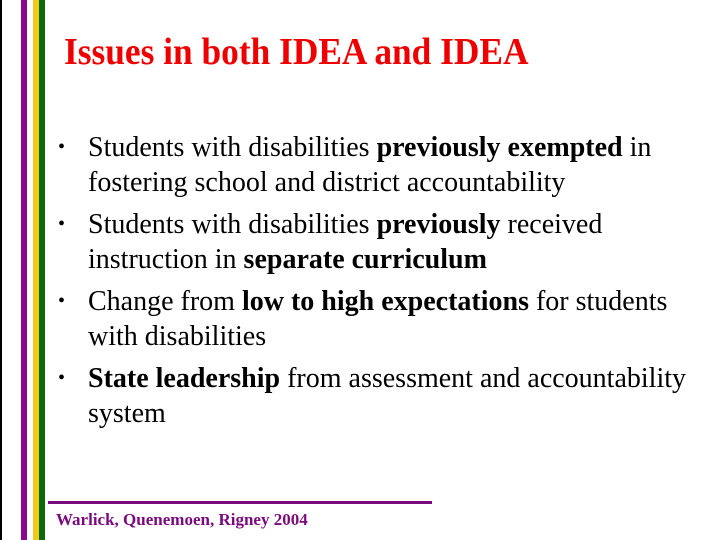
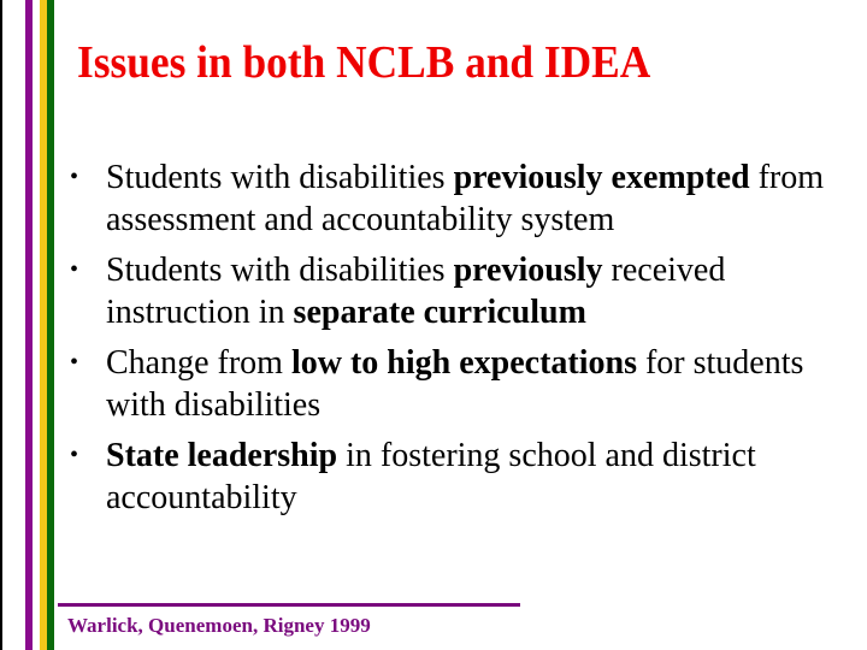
- Issues in both IDEA and IDEA
+ Issues in both NCLB and IDEA
  •
- Students with disabilities previously exempted in fostering school and district accountability
+ Students with disabilities previously exempted from assessment and accountability system
  •
  Students with disabilities previously received instruction in separate curriculum
  •
  Change from low to high expectations for students with disabilities
  •
- State leadership from assessment and accountability system
+ State leadership in fostering school and district accountability
- Warlick, Quenemoen, Rigney 2004
+ Warlick, Quenemoen, Rigney 1999
